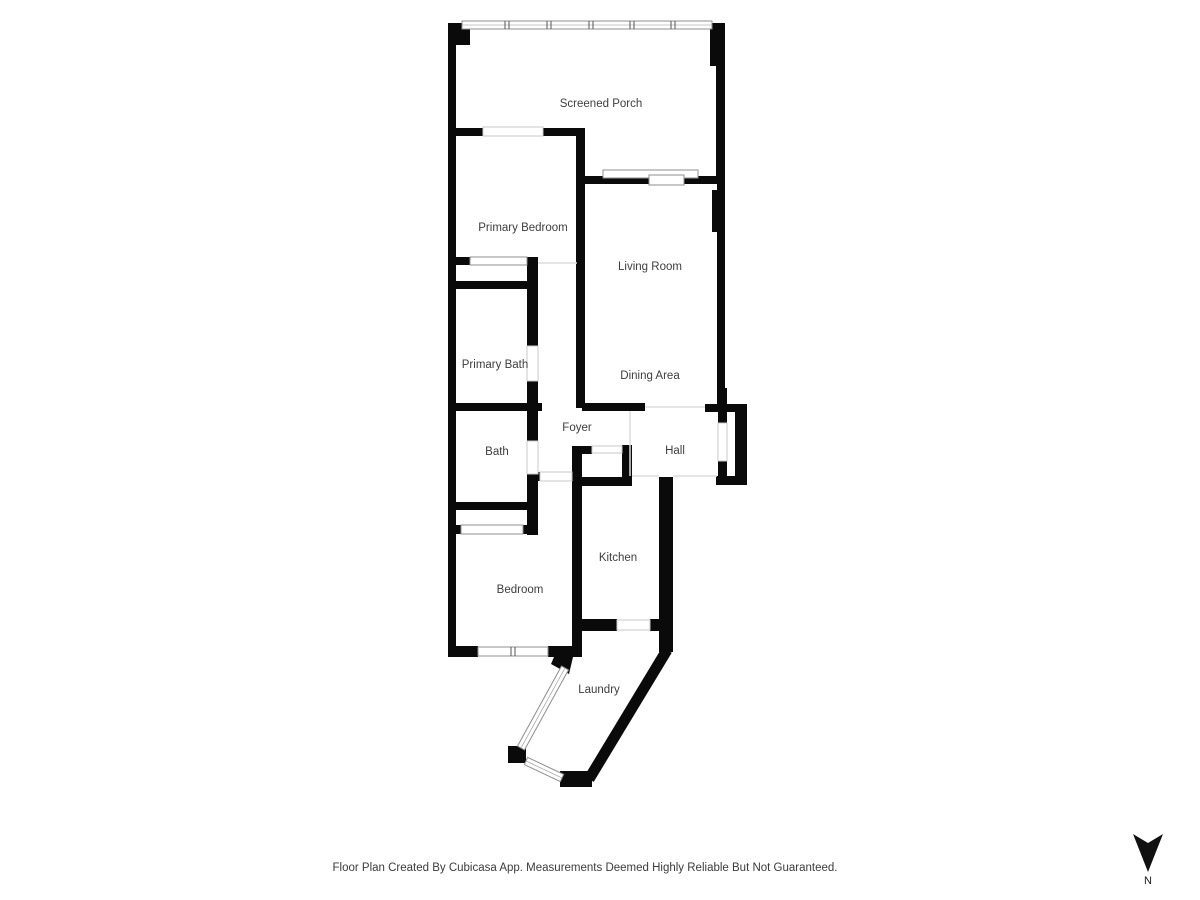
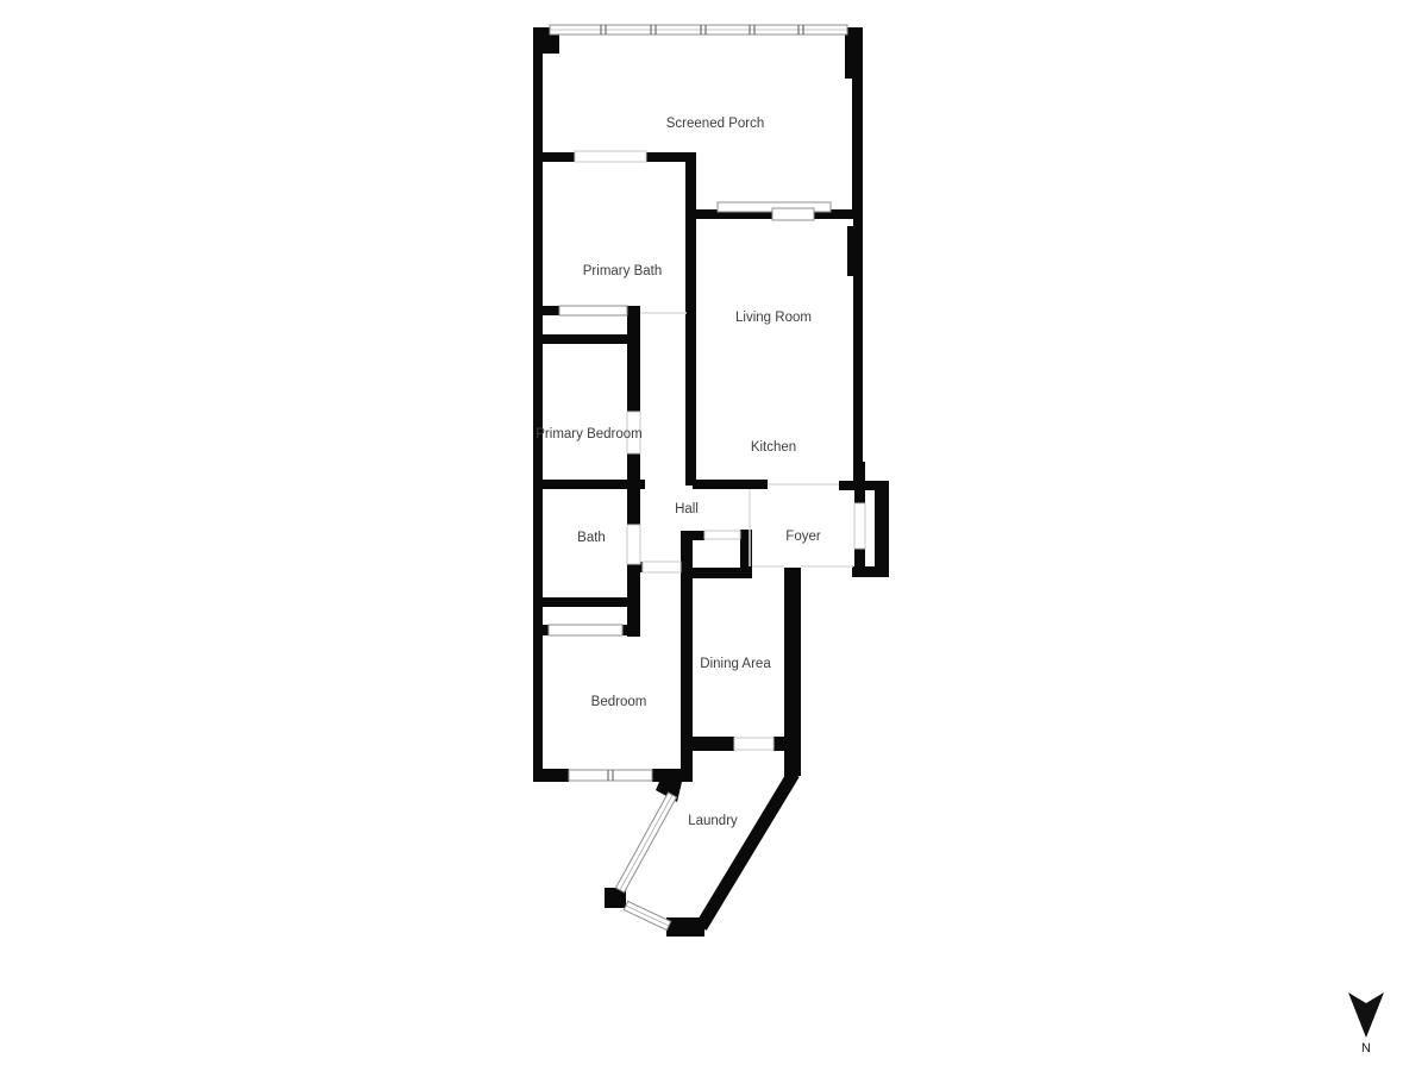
  Screened Porch
- Primary Bedroom
+ Primary Bath
  Living Room
- Primary Bath
+ Primary Bedroom
- Dining Area
+ Kitchen
- Foyer
+ Hall
  Bath
- Hall
+ Foyer
- Kitchen
+ Dining Area
  Bedroom
  Laundry
  N
- Floor Plan Created By Cubicasa App. Measurements Deemed Highly Reliable But Not Guaranteed.
